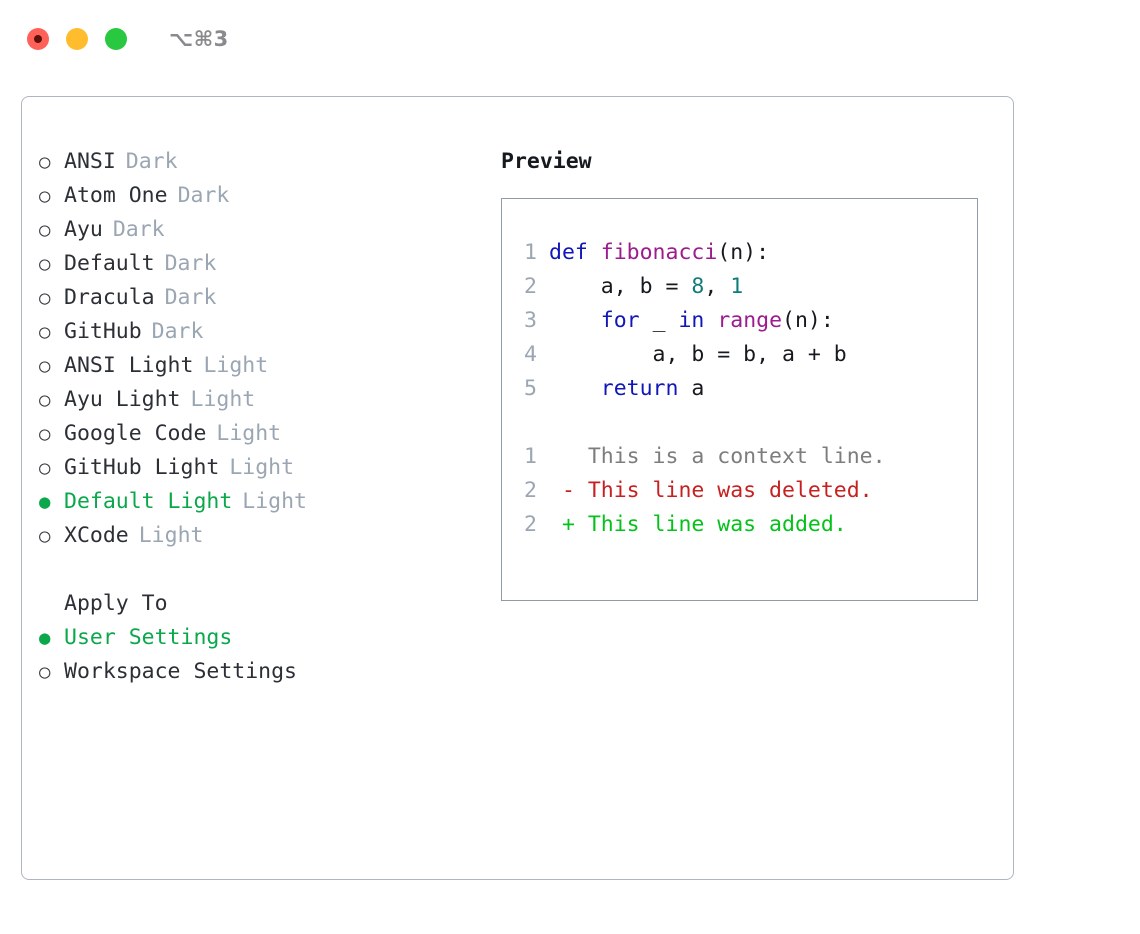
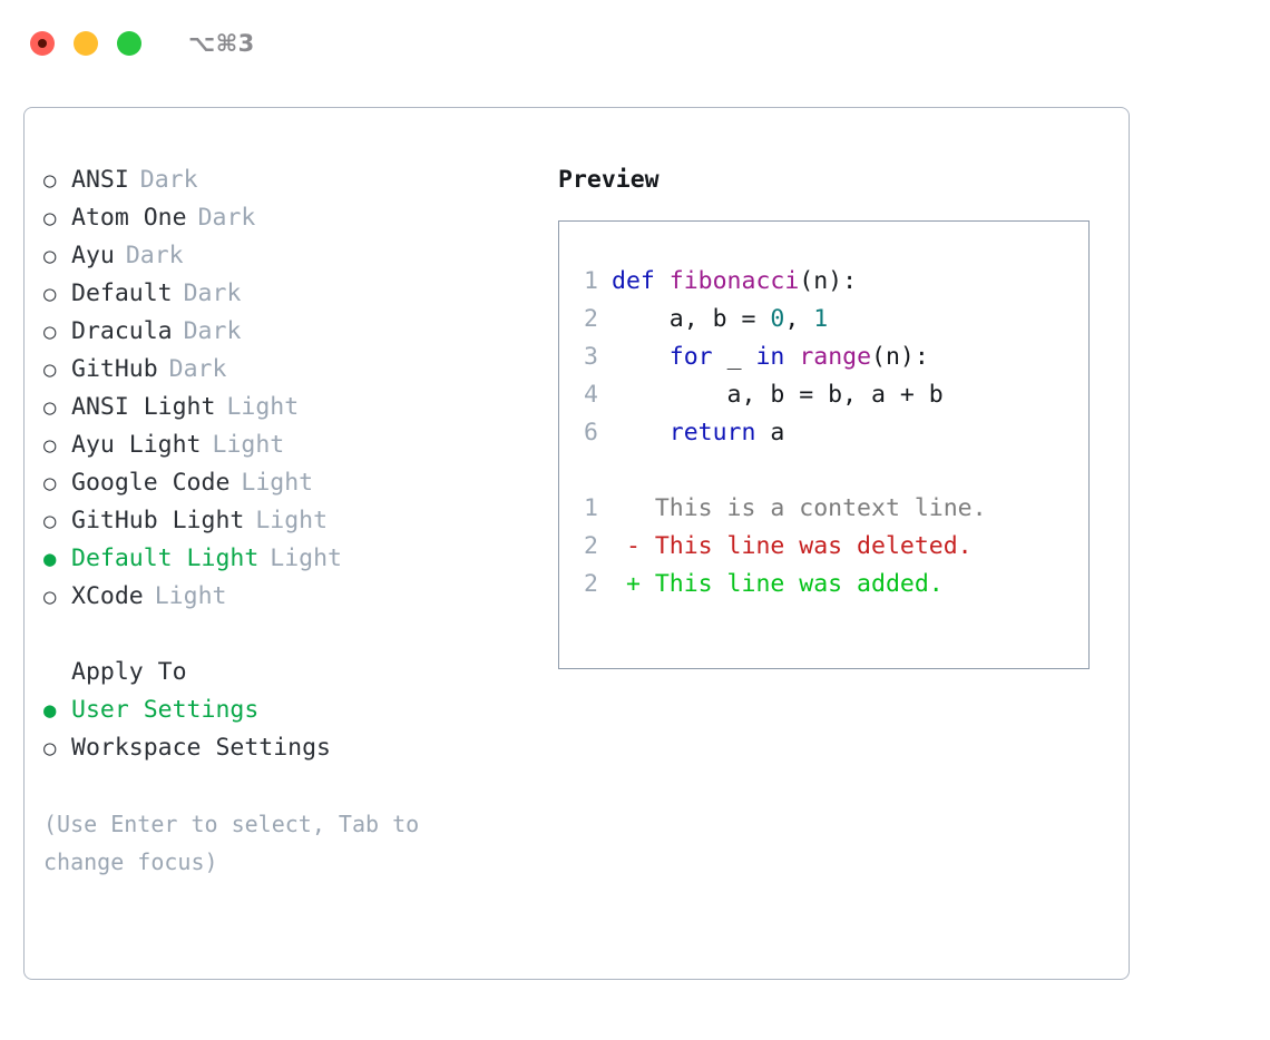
  ⌥⌘3
  ○
  ANSI
  Dark
  ○
  Atom One
  Dark
  ○
  Ayu
  Dark
  ○
  Default
  Dark
  ○
  Dracula
  Dark
  ○
  GitHub
  Dark
  ○
  ANSI Light
  Light
  ○
  Ayu Light
  Light
  ○
  Google Code
  Light
  ○
  GitHub Light
  Light
  ●
  Default Light
  Light
  ○
  XCode
  Light
  Apply To
  ●
  User Settings
  ○
  Workspace Settings
+ (Use Enter to select, Tab to change focus)
  Preview
  1
  def fibonacci(n):
  2
- a, b = 8, 1
+ a, b = 0, 1
  3
  for _ in range(n):
  4
  a, b = b, a + b
- 5
+ 6
  return a
  1
  This is a context line.
  2
  - This line was deleted.
  2
  + This line was added.
